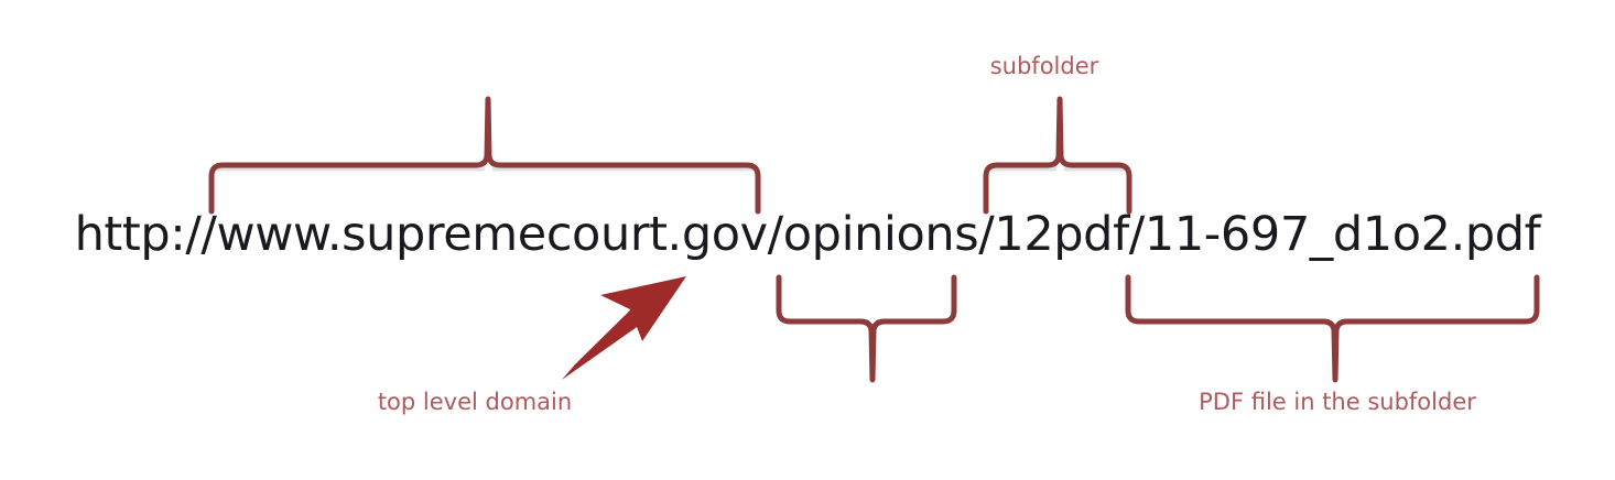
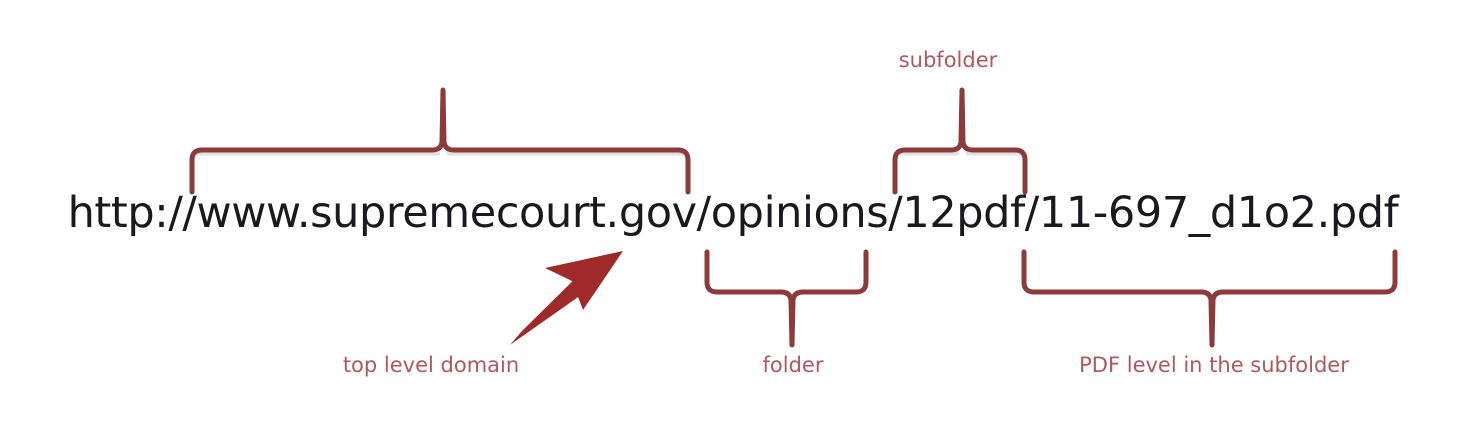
  http://www.supremecourt.gov/opinions/12pdf/11-697_d1o2.pdf
  subfolder
  top level domain
+ folder
- PDF file in the subfolder
+ PDF level in the subfolder
